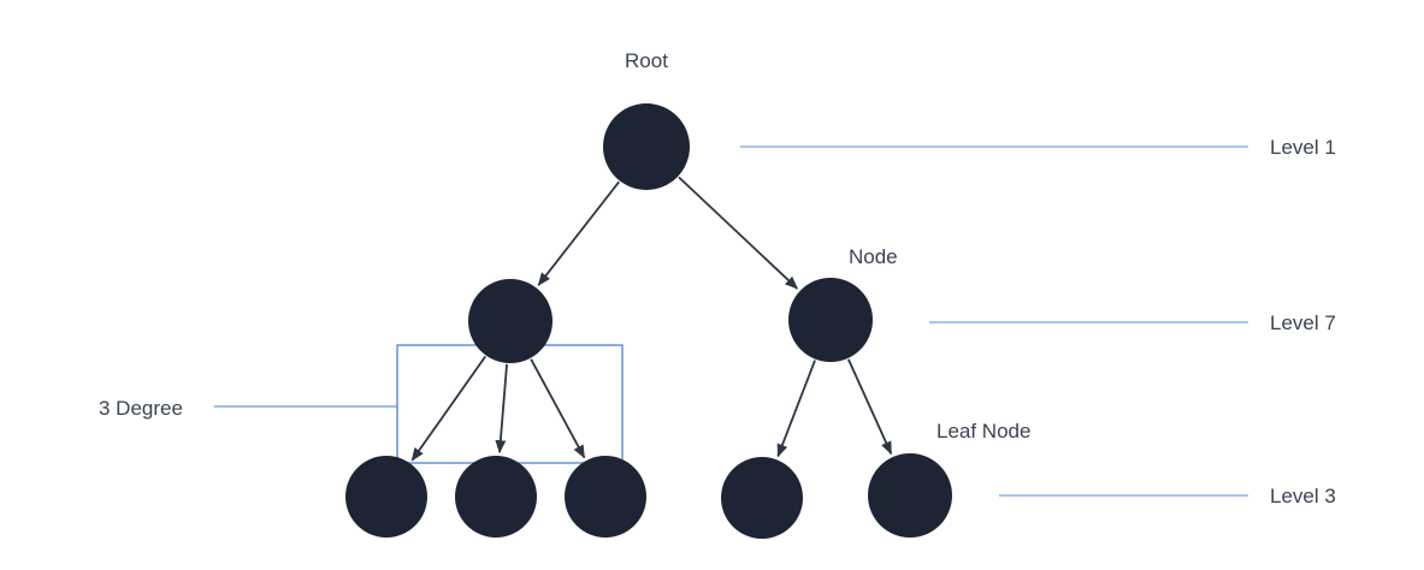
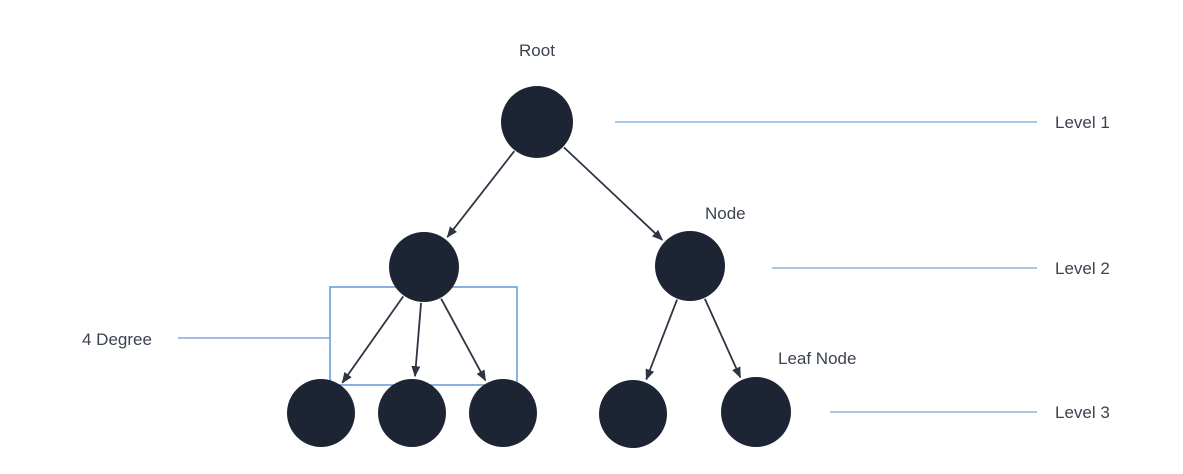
  Level 1
- Level 7
+ Level 2
  Level 3
- 3 Degree
+ 4 Degree
  Root
  Node
  Leaf Node
